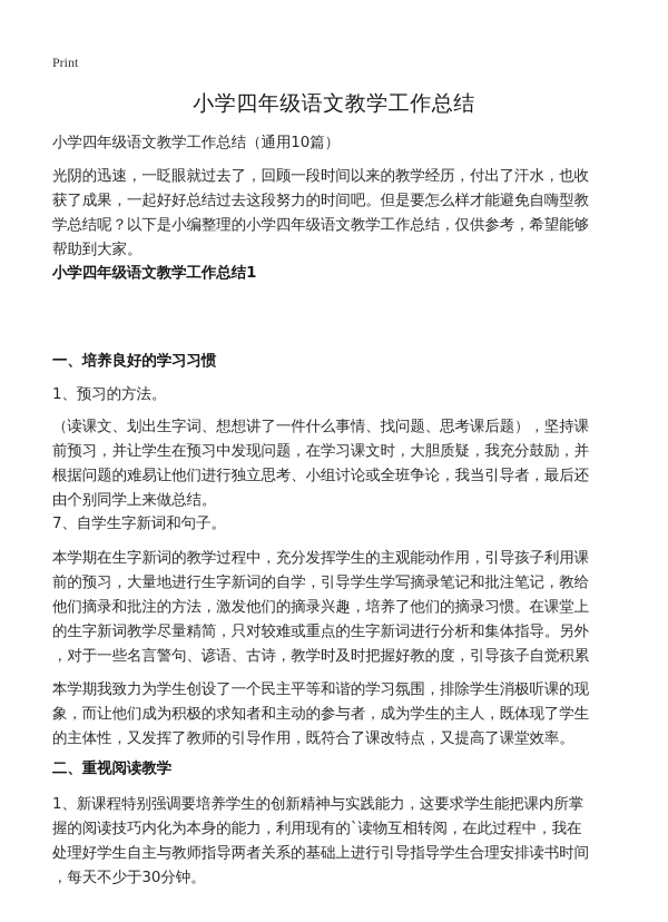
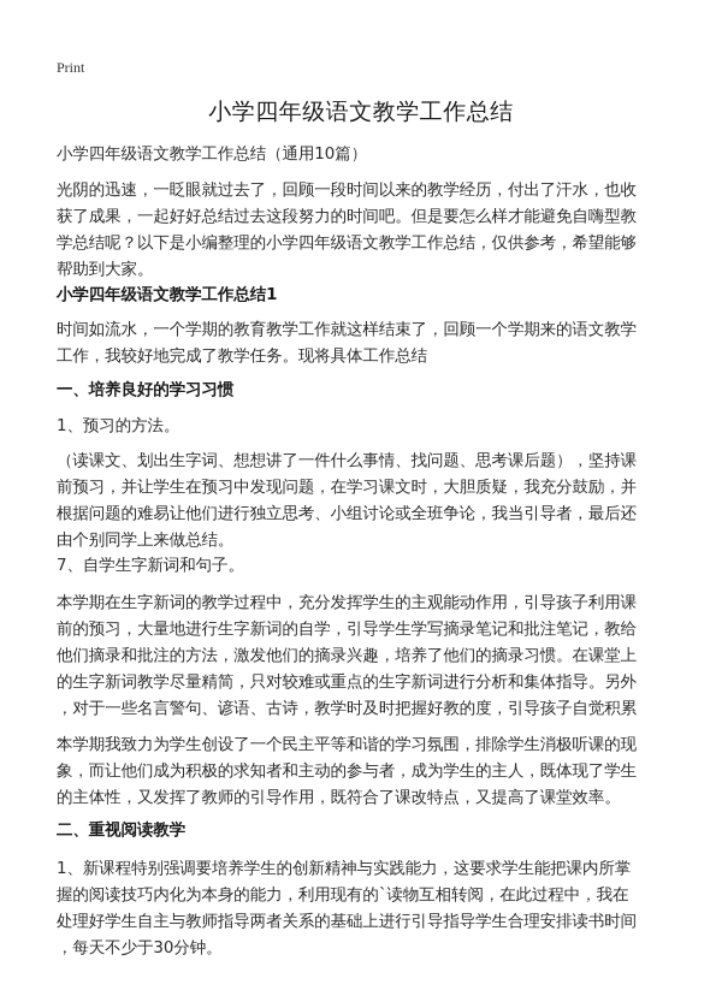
  Print
  小学四年级语文教学工作总结
  小学四年级语文教学工作总结（通用10篇）
  光阴的迅速，一眨眼就过去了，回顾一段时间以来的教学经历，付出了汗水，也收
  获了成果，一起好好总结过去这段努力的时间吧。但是要怎么样才能避免自嗨型教
  学总结呢？以下是小编整理的小学四年级语文教学工作总结，仅供参考，希望能够
  帮助到大家。
  小学四年级语文教学工作总结1
+ 时间如流水，一个学期的教育教学工作就这样结束了，回顾一个学期来的语文教学
+ 工作，我较好地完成了教学任务。现将具体工作总结
  一、培养良好的学习习惯
  1、预习的方法。
  （读课文、划出生字词、想想讲了一件什么事情、找问题、思考课后题），坚持课
  前预习，并让学生在预习中发现问题，在学习课文时，大胆质疑，我充分鼓励，并
  根据问题的难易让他们进行独立思考、小组讨论或全班争论，我当引导者，最后还
  由个别同学上来做总结。
  7、自学生字新词和句子。
  本学期在生字新词的教学过程中，充分发挥学生的主观能动作用，引导孩子利用课
  前的预习，大量地进行生字新词的自学，引导学生学写摘录笔记和批注笔记，教给
  他们摘录和批注的方法，激发他们的摘录兴趣，培养了他们的摘录习惯。在课堂上
  的生字新词教学尽量精简，只对较难或重点的生字新词进行分析和集体指导。另外
  ，对于一些名言警句、谚语、古诗，教学时及时把握好教的度，引导孩子自觉积累
  。
  本学期我致力为学生创设了一个民主平等和谐的学习氛围，排除学生消极听课的现
  象，而让他们成为积极的求知者和主动的参与者，成为学生的主人，既体现了学生
  的主体性，又发挥了教师的引导作用，既符合了课改特点，又提高了课堂效率。
  二、重视阅读教学
  1、新课程特别强调要培养学生的创新精神与实践能力，这要求学生能把课内所掌
  握的阅读技巧内化为本身的能力，利用现有的`读物互相转阅，在此过程中，我在
  处理好学生自主与教师指导两者关系的基础上进行引导指导学生合理安排读书时间
  ，每天不少于30分钟。
